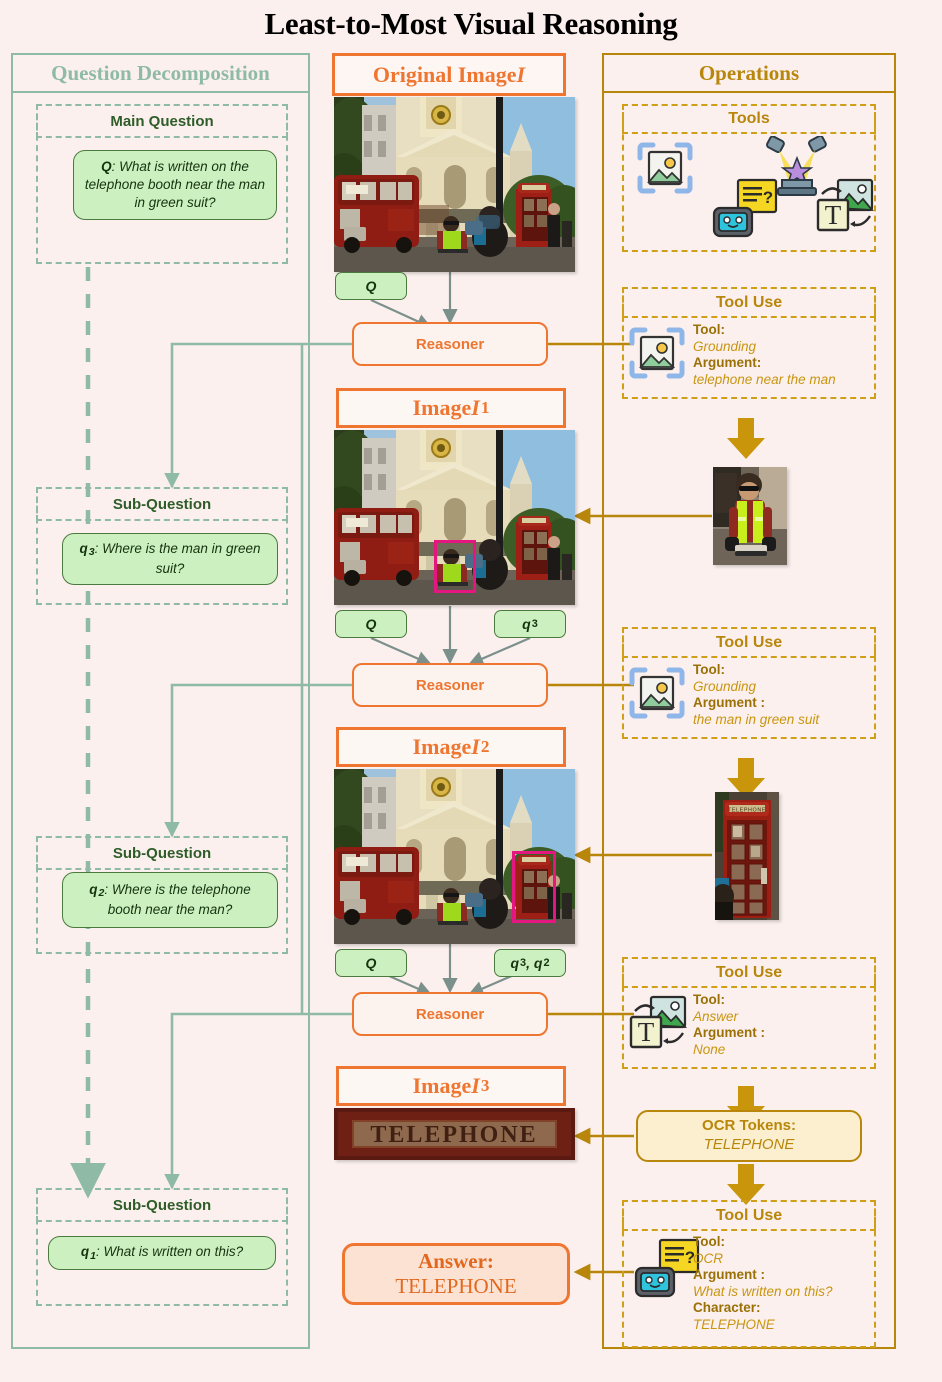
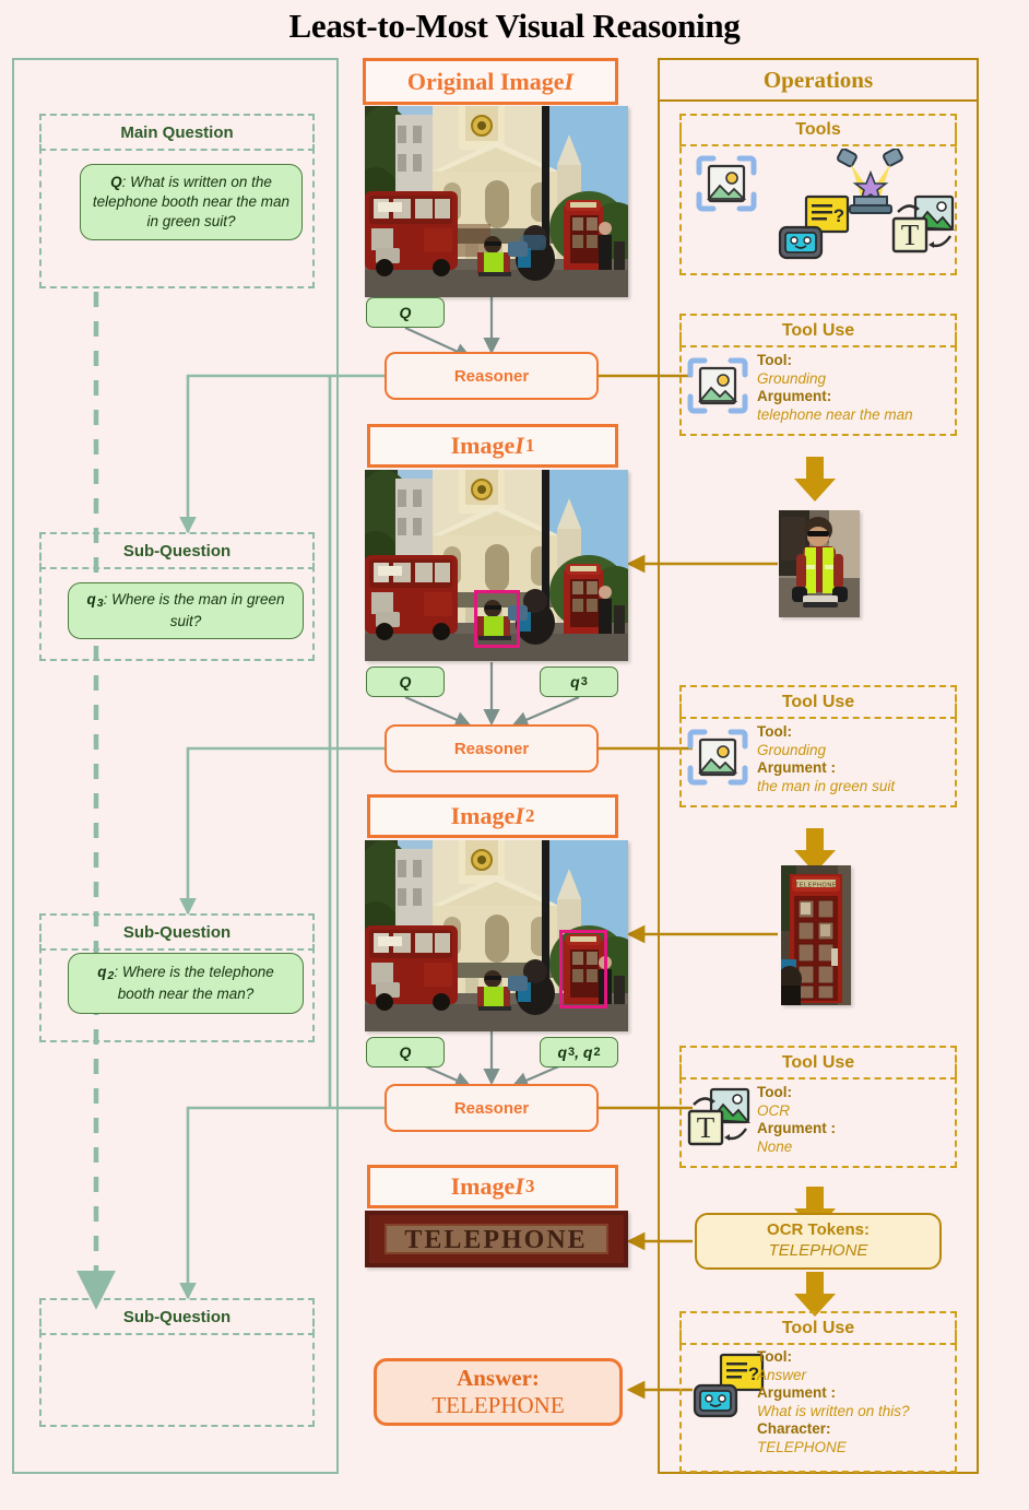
  Least-to-Most Visual Reasoning
- Question Decomposition
  Original Image
  I
  Operations
  Main Question
  Q: What is written on the telephone booth near the man in green suit?
  Sub-Question
  q3: Where is the man in green suit?
  Sub-Question
  q2: Where is the telephone booth near the man?
  Sub-Question
- q1: What is written on this?
  Q
  Reasoner
  Image
  I
  1
  Q
  q
  3
  Reasoner
  Image
  I
  2
  Q
  q
  3
  , q
  2
  Reasoner
  Image
  I
  3
  TELEPHONE
  Answer:
  TELEPHONE
  Tools
  ?
  T
  Tool Use
  Tool:
  Grounding
  Argument:
  telephone near the man
  Tool Use
  Tool:
  Grounding
  Argument :
  the man in green suit
  Tool Use
  T
  Tool:
- Answer
+ OCR
  Argument :
  None
  OCR Tokens:
  TELEPHONE
  Tool Use
  ?
  Tool:
- OCR
+ Answer
  Argument :
  What is written on this?
  Character:
  TELEPHONE
